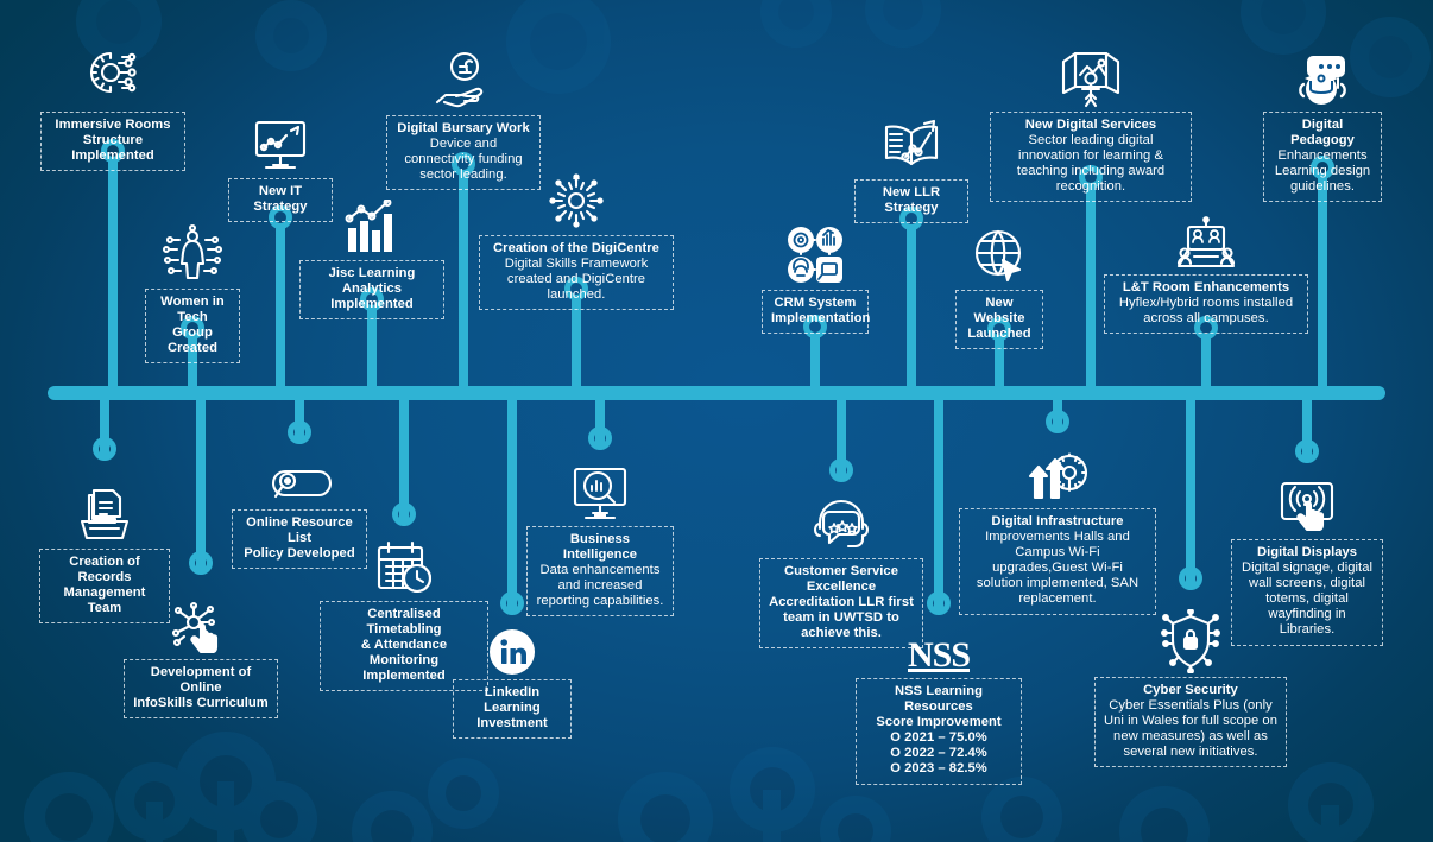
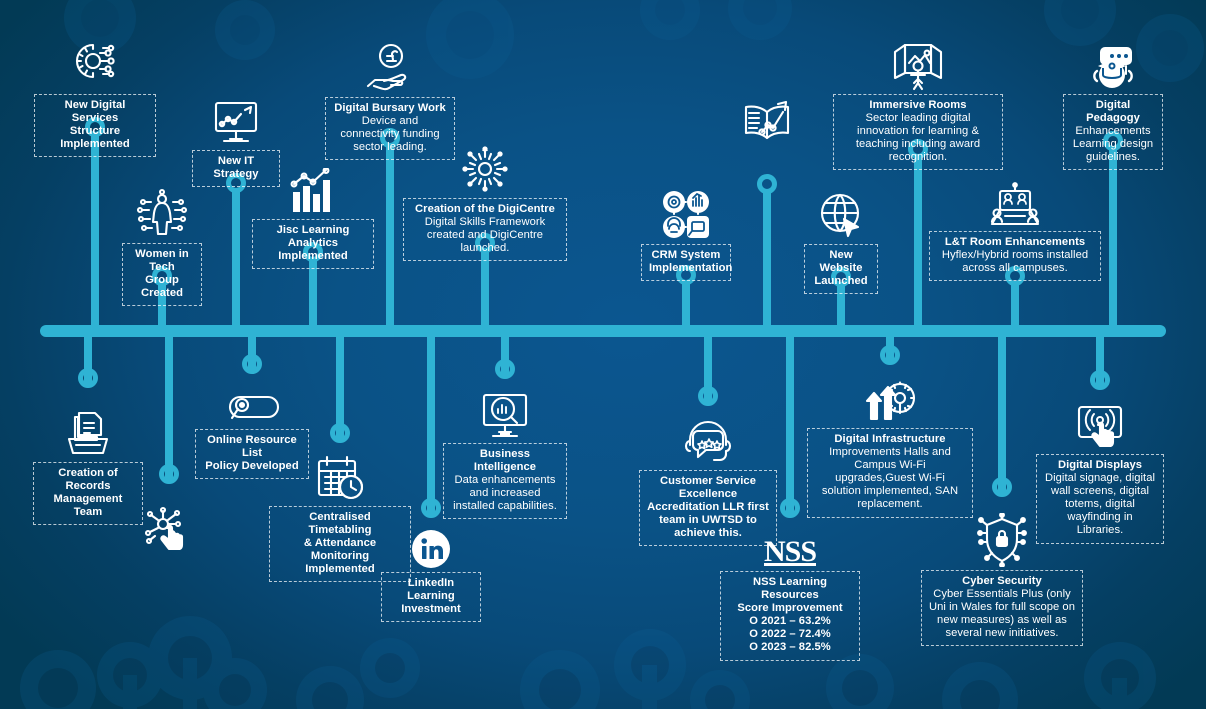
- Immersive Rooms
+ New Digital Services
  Structure Implemented
  New IT Strategy
  Women in Tech
  Group Created
  Jisc Learning
  Analytics Implemented
  Digital Bursary Work
  Device and connectivity funding sector leading.
  Creation of the DigiCentre
  Digital Skills Framework created and DigiCentre launched.
  CRM System
  Implementation
- New LLR Strategy
  New Website
  Launched
- New Digital Services
+ Immersive Rooms
  Sector leading digital innovation for learning & teaching including award recognition.
  L&T Room Enhancements
  Hyflex/Hybrid rooms installed across all campuses.
  Digital Pedagogy
  Enhancements Learning design guidelines.
  Creation of Records
  Management Team
- Development of Online
- InfoSkills Curriculum
  Online Resource List
  Policy Developed
  Centralised Timetabling
  & Attendance Monitoring Implemented
  LinkedIn Learning
  Investment
  Business Intelligence
- Data enhancements and increased reporting capabilities.
+ Data enhancements and increased installed capabilities.
  Customer Service
  Excellence Accreditation LLR first team in UWTSD to achieve this.
  NSS
  NSS Learning Resources
  Score Improvement
- O 2021 – 75.0%
+ O 2021 – 63.2%
  O 2022 – 72.4%
  O 2023 – 82.5%
  Digital Infrastructure
  Improvements Halls and Campus Wi-Fi upgrades,Guest Wi-Fi solution implemented, SAN replacement.
  Cyber Security
  Cyber Essentials Plus (only Uni in Wales for full scope on new measures) as well as several new initiatives.
  Digital Displays
  Digital signage, digital wall screens, digital totems, digital wayfinding in Libraries.
